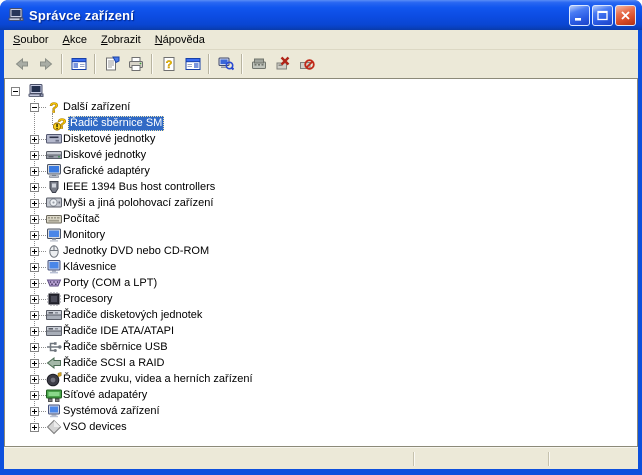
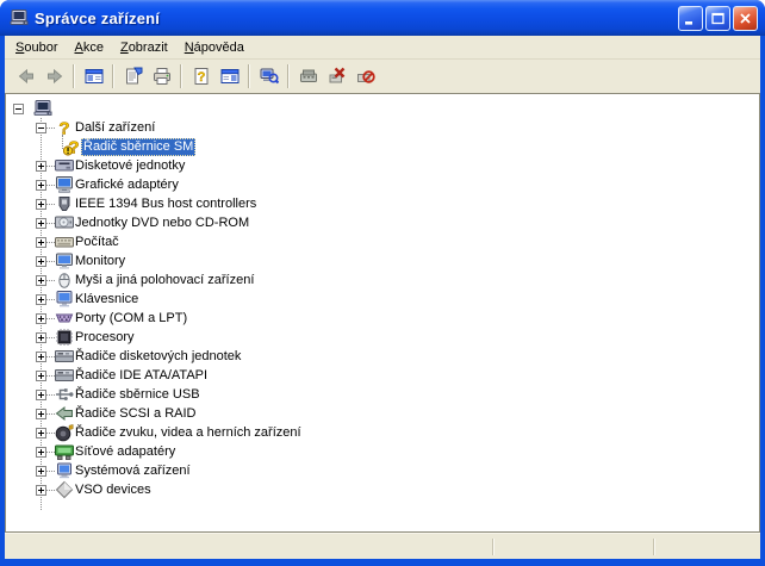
  Správce zařízení
  Soubor
  Akce
  Zobrazit
  Nápověda
  ?
  ?
  Další zařízení
  ?
  Řadič sběrnice SM
  Disketové jednotky
- Diskové jednotky
  Grafické adaptéry
  IEEE 1394 Bus host controllers
- Myši a jiná polohovací zařízení
+ Jednotky DVD nebo CD-ROM
  Počítač
  Monitory
- Jednotky DVD nebo CD-ROM
+ Myši a jiná polohovací zařízení
  Klávesnice
  Porty (COM a LPT)
  Procesory
  Řadiče disketových jednotek
  Řadiče IDE ATA/ATAPI
  Řadiče sběrnice USB
  Řadiče SCSI a RAID
  Řadiče zvuku, videa a herních zařízení
  Síťové adapatéry
  Systémová zařízení
  VSO devices
